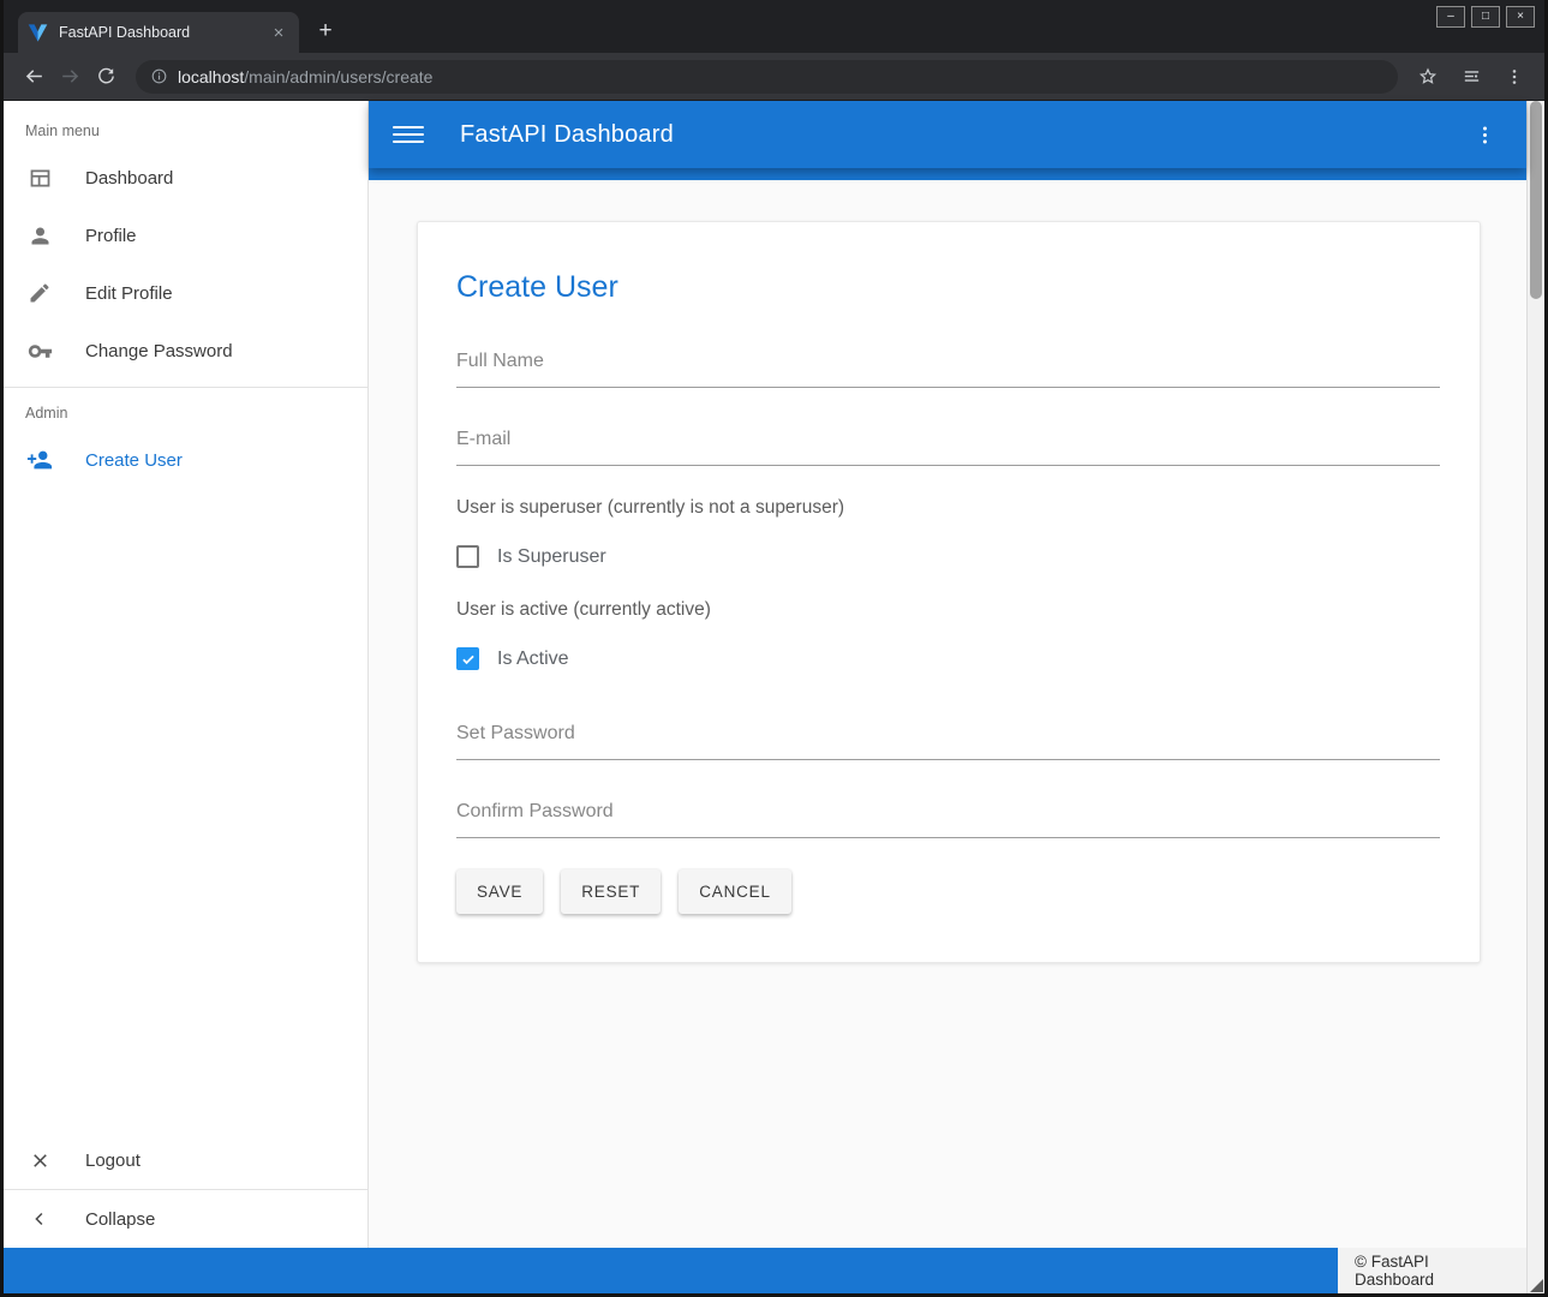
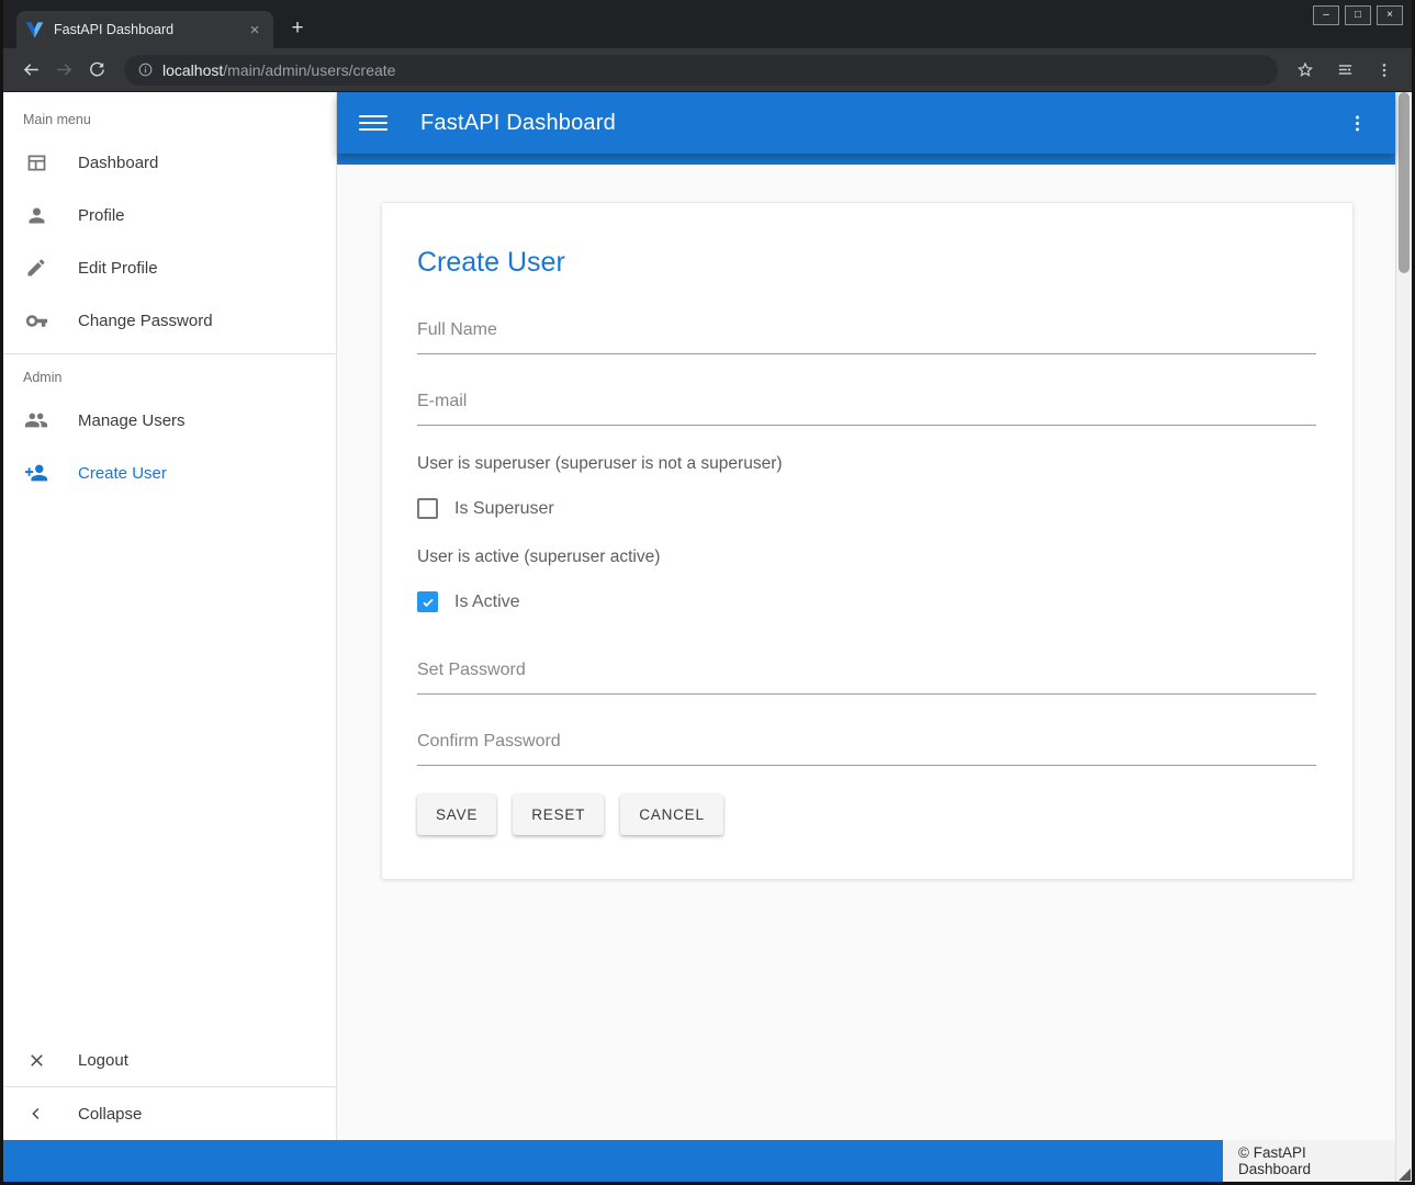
  FastAPI Dashboard
  ×
  +
  –
  □
  ×
  localhost/main/admin/users/create
  Main menu
  Dashboard
  Profile
  Edit Profile
  Change Password
  Admin
+ Manage Users
  Create User
  Logout
  Collapse
  FastAPI Dashboard
  Create User
  Full Name
  E-mail
- User is superuser (currently is not a superuser)
+ User is superuser (superuser is not a superuser)
  Is Superuser
- User is active (currently active)
+ User is active (superuser active)
  Is Active
  Set Password
  Confirm Password
  SAVE
  RESET
  CANCEL
  © FastAPI Dashboard
